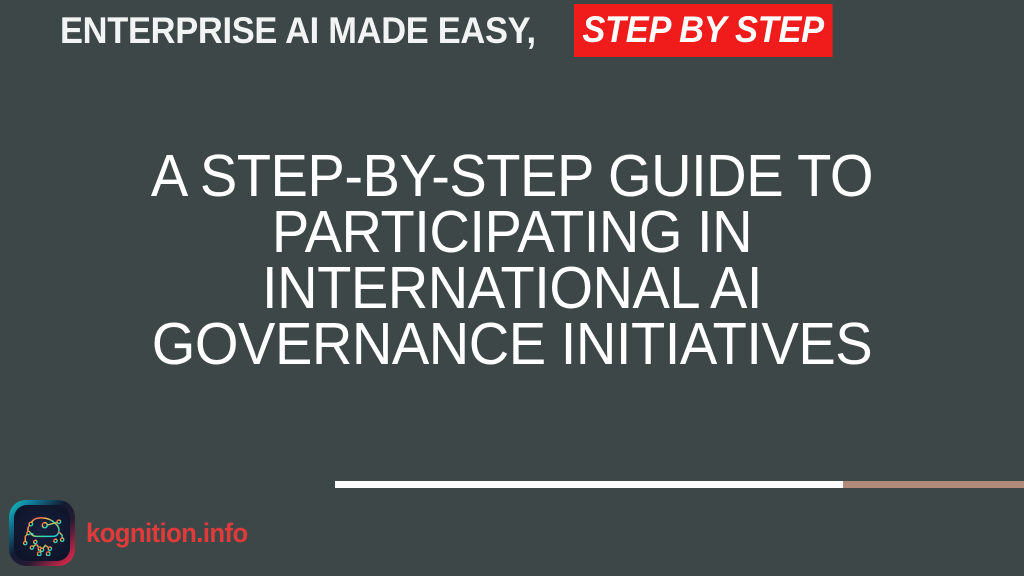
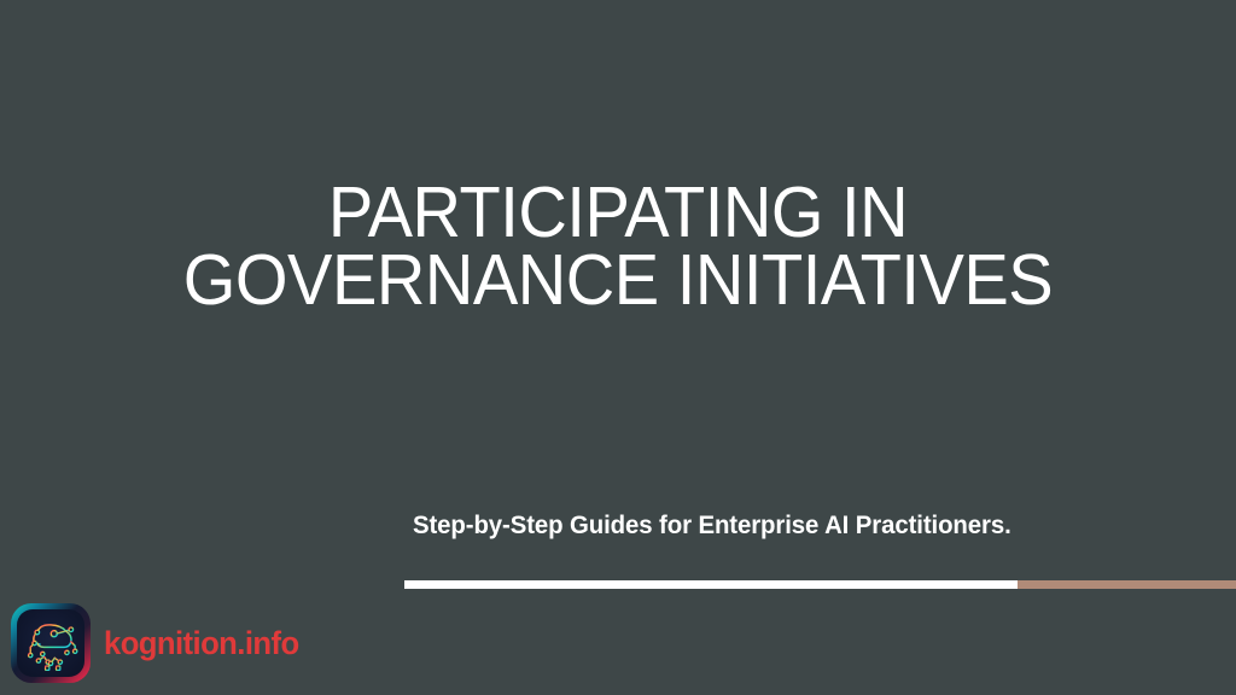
- ENTERPRISE AI MADE EASY,
- STEP BY STEP
- A STEP-BY-STEP GUIDE TO
  PARTICIPATING IN
- INTERNATIONAL AI
  GOVERNANCE INITIATIVES
+ Step-by-Step Guides for Enterprise AI Practitioners.
  kognition.info
